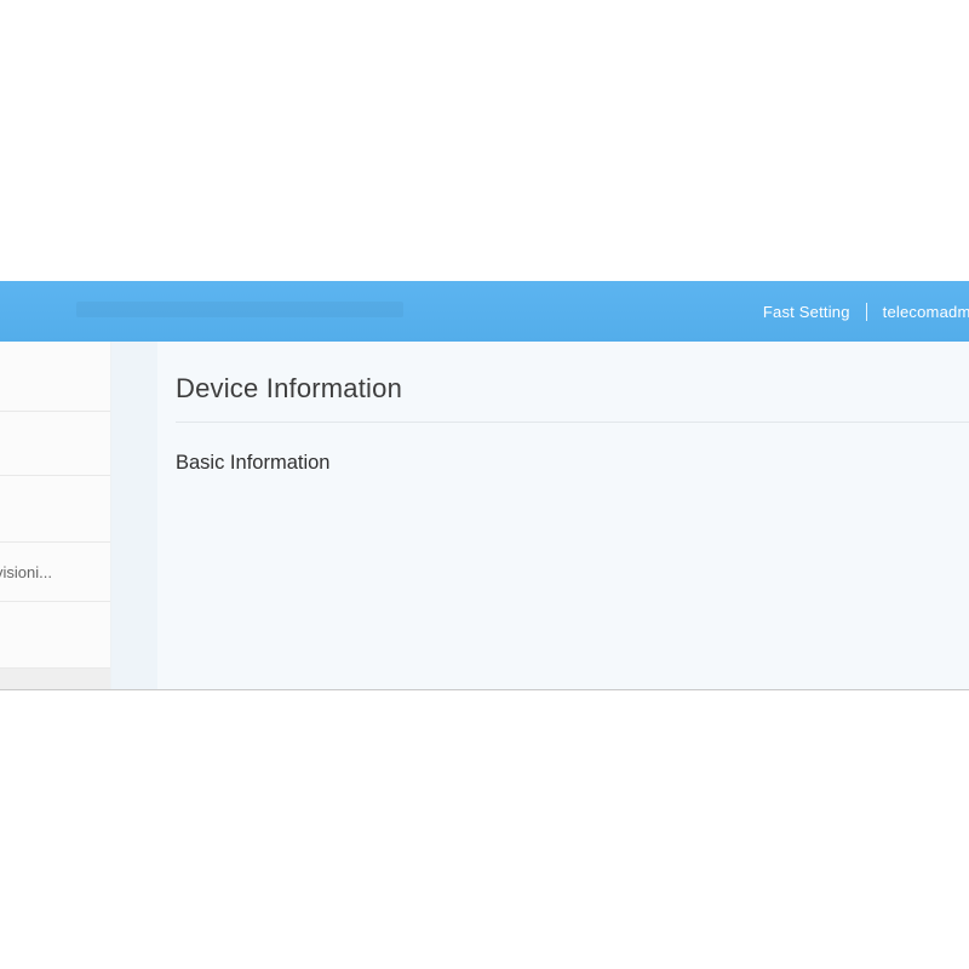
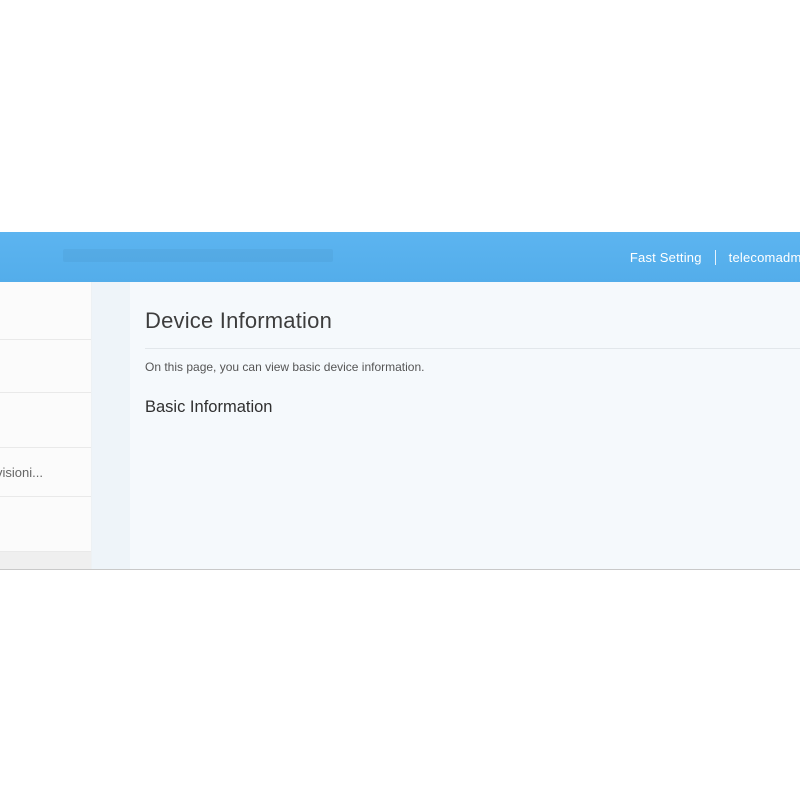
  Fast Setting
  telecomadm
  isioni...
  Device Information
+ On this page, you can view basic device information.
  Basic Information
